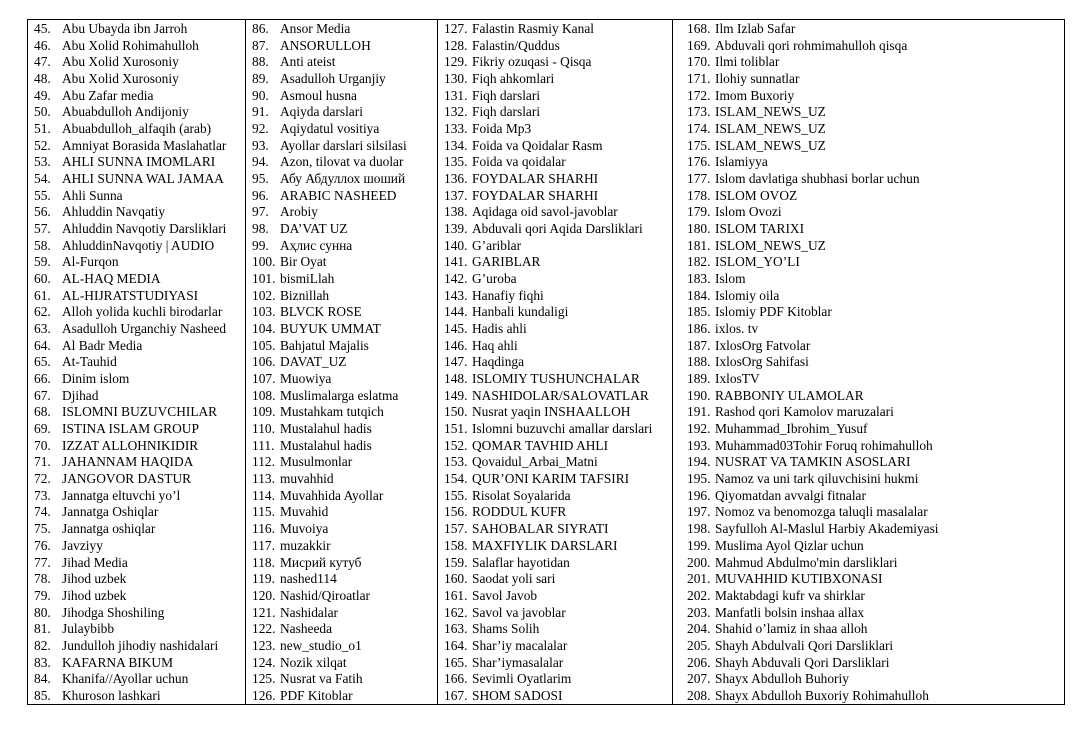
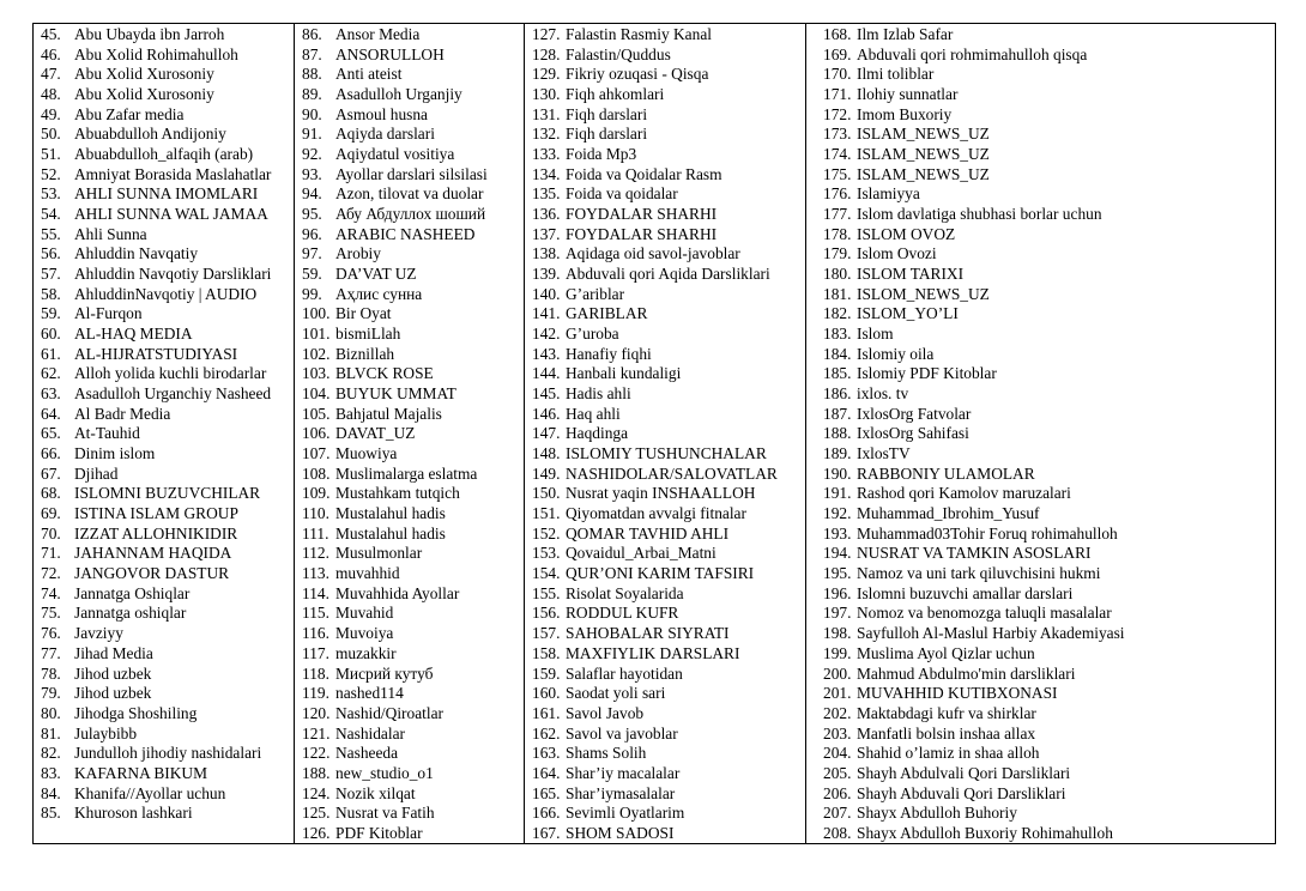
  45. Abu Ubayda ibn Jarroh
  46. Abu Xolid Rohimahulloh
  47. Abu Xolid Xurosoniy
  48. Abu Xolid Xurosoniy
  49. Abu Zafar media
  50. Abuabdulloh Andijoniy
  51. Abuabdulloh_alfaqih (arab)
  52. Amniyat Borasida Maslahatlar
  53. AHLI SUNNA IMOMLARI
  54. AHLI SUNNA WAL JAMAA
  55. Ahli Sunna
  56. Ahluddin Navqatiy
  57. Ahluddin Navqotiy Darsliklari
  58. AhluddinNavqotiy | AUDIO
  59. Al-Furqon
  60. AL-HAQ MEDIA
  61. AL-HIJRATSTUDIYASI
  62. Alloh yolida kuchli birodarlar
  63. Asadulloh Urganchiy Nasheed
  64. Al Badr Media
  65. At-Tauhid
  66. Dinim islom
  67. Djihad
  68. ISLOMNI BUZUVCHILAR
  69. ISTINA ISLAM GROUP
  70. IZZAT ALLOHNIKIDIR
  71. JAHANNAM HAQIDA
  72. JANGOVOR DASTUR
- 73. Jannatga eltuvchi yo’l
  74. Jannatga Oshiqlar
  75. Jannatga oshiqlar
  76. Javziyy
  77. Jihad Media
  78. Jihod uzbek
  79. Jihod uzbek
  80. Jihodga Shoshiling
  81. Julaybibb
  82. Jundulloh jihodiy nashidalari
  83. KAFARNA BIKUM
  84. Khanifa//Ayollar uchun
  85. Khuroson lashkari
  86. Ansor Media
  87. ANSORULLOH
  88. Anti ateist
  89. Asadulloh Urganjiy
  90. Asmoul husna
  91. Aqiyda darslari
  92. Aqiydatul vositiya
  93. Ayollar darslari silsilasi
  94. Azon, tilovat va duolar
  95. Абу Абдуллох шоший
  96. ARABIC NASHEED
  97. Arobiy
- 98. DA’VAT UZ
+ 59. DA’VAT UZ
  99. Аҳлис сунна
  100. Bir Oyat
  101. bismiLlah
  102. Biznillah
  103. BLVCK ROSE
  104. BUYUK UMMAT
  105. Bahjatul Majalis
  106. DAVAT_UZ
  107. Muowiya
  108. Muslimalarga eslatma
  109. Mustahkam tutqich
  110. Mustalahul hadis
  111. Mustalahul hadis
  112. Musulmonlar
  113. muvahhid
  114. Muvahhida Ayollar
  115. Muvahid
  116. Muvoiya
  117. muzakkir
  118. Мисрий кутуб
  119. nashed114
  120. Nashid/Qiroatlar
  121. Nashidalar
  122. Nasheeda
- 123. new_studio_o1
+ 188. new_studio_o1
  124. Nozik xilqat
  125. Nusrat va Fatih
  126. PDF Kitoblar
  127. Falastin Rasmiy Kanal
  128. Falastin/Quddus
  129. Fikriy ozuqasi - Qisqa
  130. Fiqh ahkomlari
  131. Fiqh darslari
  132. Fiqh darslari
  133. Foida Mp3
  134. Foida va Qoidalar Rasm
  135. Foida va qoidalar
  136. FOYDALAR SHARHI
  137. FOYDALAR SHARHI
  138. Aqidaga oid savol-javoblar
  139. Abduvali qori Aqida Darsliklari
  140. G’ariblar
  141. GARIBLAR
  142. G’uroba
  143. Hanafiy fiqhi
  144. Hanbali kundaligi
  145. Hadis ahli
  146. Haq ahli
  147. Haqdinga
  148. ISLOMIY TUSHUNCHALAR
  149. NASHIDOLAR/SALOVATLAR
  150. Nusrat yaqin INSHAALLOH
- 151. Islomni buzuvchi amallar darslari
+ 151. Qiyomatdan avvalgi fitnalar
  152. QOMAR TAVHID AHLI
  153. Qovaidul_Arbai_Matni
  154. QUR’ONI KARIM TAFSIRI
  155. Risolat Soyalarida
  156. RODDUL KUFR
  157. SAHOBALAR SIYRATI
  158. MAXFIYLIK DARSLARI
  159. Salaflar hayotidan
  160. Saodat yoli sari
  161. Savol Javob
  162. Savol va javoblar
  163. Shams Solih
  164. Shar’iy macalalar
  165. Shar’iymasalalar
  166. Sevimli Oyatlarim
  167. SHOM SADOSI
  168. Ilm Izlab Safar
  169. Abduvali qori rohmimahulloh qisqa
  170. Ilmi toliblar
  171. Ilohiy sunnatlar
  172. Imom Buxoriy
  173. ISLAM_NEWS_UZ
  174. ISLAM_NEWS_UZ
  175. ISLAM_NEWS_UZ
  176. Islamiyya
  177. Islom davlatiga shubhasi borlar uchun
  178. ISLOM OVOZ
  179. Islom Ovozi
  180. ISLOM TARIXI
  181. ISLOM_NEWS_UZ
  182. ISLOM_YO’LI
  183. Islom
  184. Islomiy oila
  185. Islomiy PDF Kitoblar
  186. ixlos. tv
  187. IxlosOrg Fatvolar
  188. IxlosOrg Sahifasi
  189. IxlosTV
  190. RABBONIY ULAMOLAR
  191. Rashod qori Kamolov maruzalari
  192. Muhammad_Ibrohim_Yusuf
  193. Muhammad03Tohir Foruq rohimahulloh
  194. NUSRAT VA TAMKIN ASOSLARI
  195. Namoz va uni tark qiluvchisini hukmi
- 196. Qiyomatdan avvalgi fitnalar
+ 196. Islomni buzuvchi amallar darslari
  197. Nomoz va benomozga taluqli masalalar
  198. Sayfulloh Al-Maslul Harbiy Akademiyasi
  199. Muslima Ayol Qizlar uchun
  200. Mahmud Abdulmo'min darsliklari
  201. MUVAHHID KUTIBXONASI
  202. Maktabdagi kufr va shirklar
  203. Manfatli bolsin inshaa allax
  204. Shahid o’lamiz in shaa alloh
  205. Shayh Abdulvali Qori Darsliklari
  206. Shayh Abduvali Qori Darsliklari
  207. Shayx Abdulloh Buhoriy
  208. Shayx Abdulloh Buxoriy Rohimahulloh
